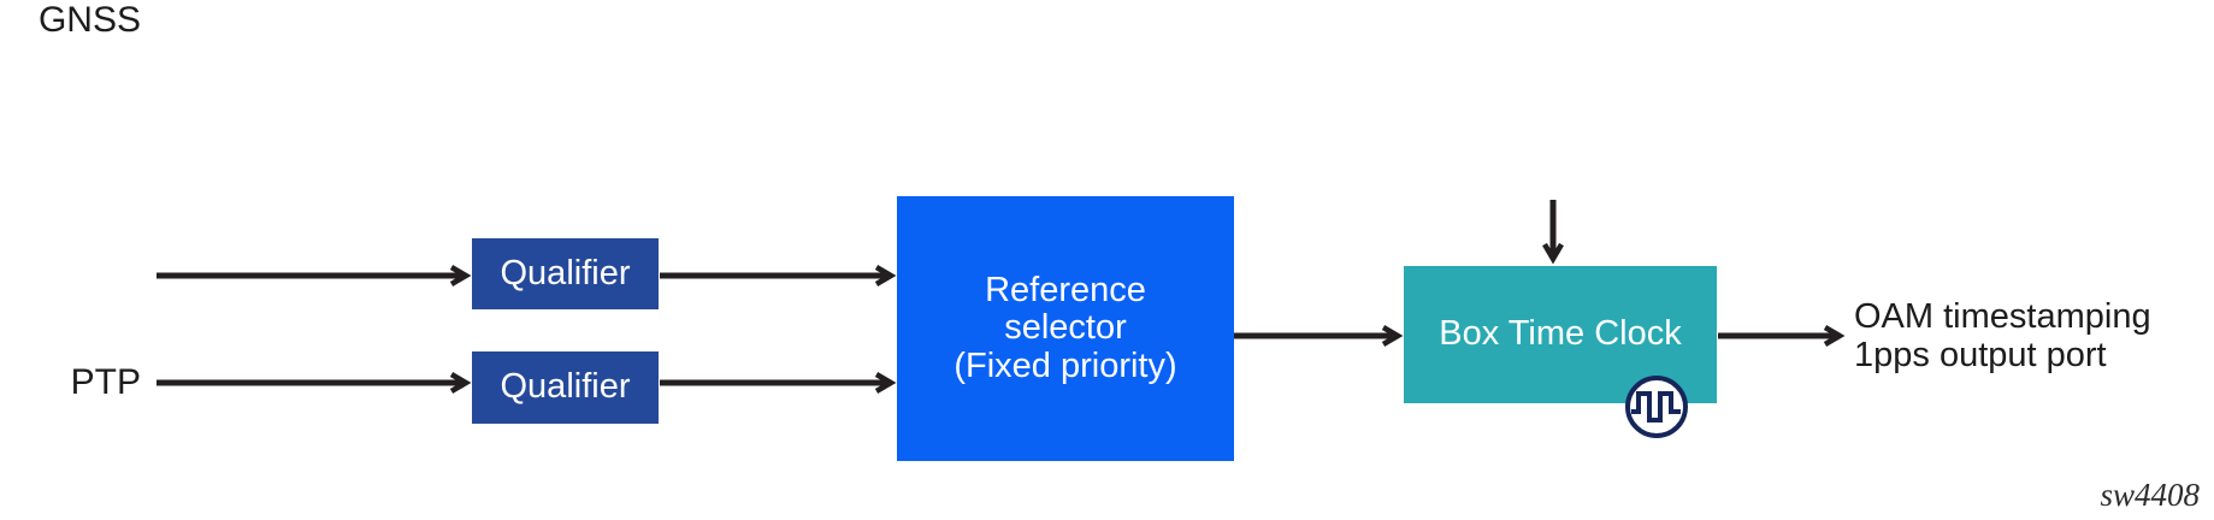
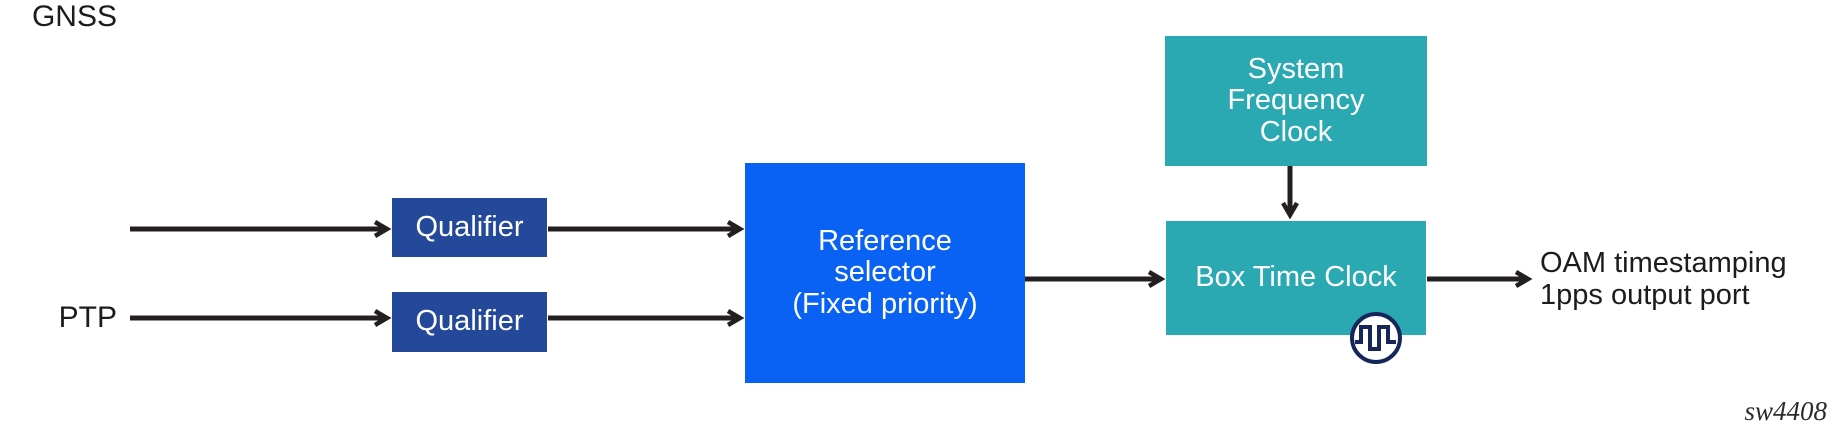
  GNSS
  PTP
  Qualifier
  Qualifier
  Reference
  selector
  (Fixed priority)
+ System
+ Frequency
+ Clock
  Box Time Clock
  OAM timestamping
  1pps output port
  sw4408
